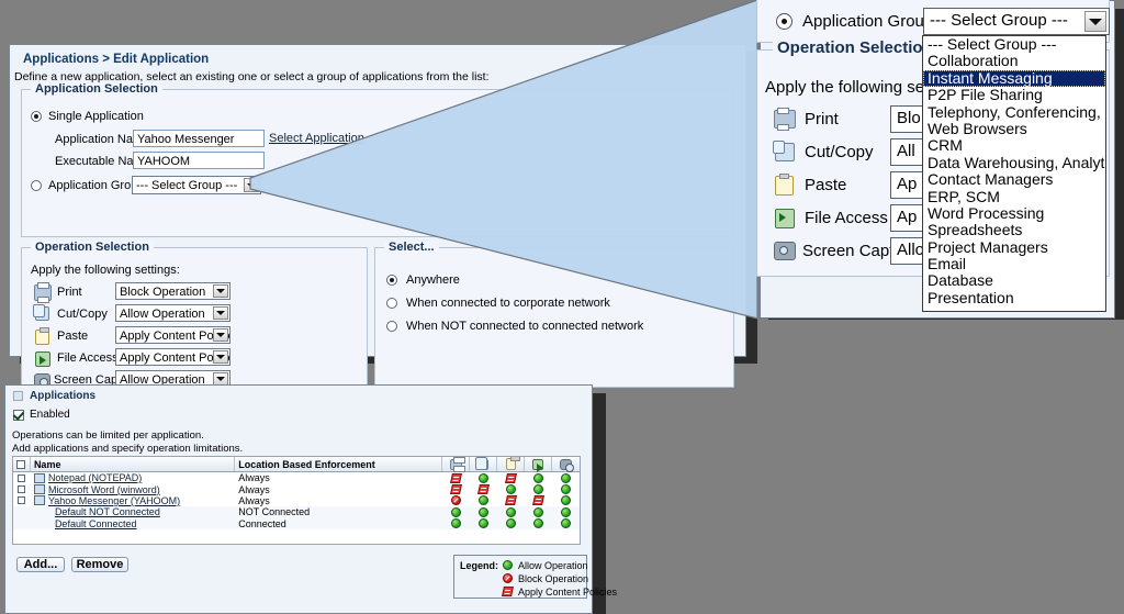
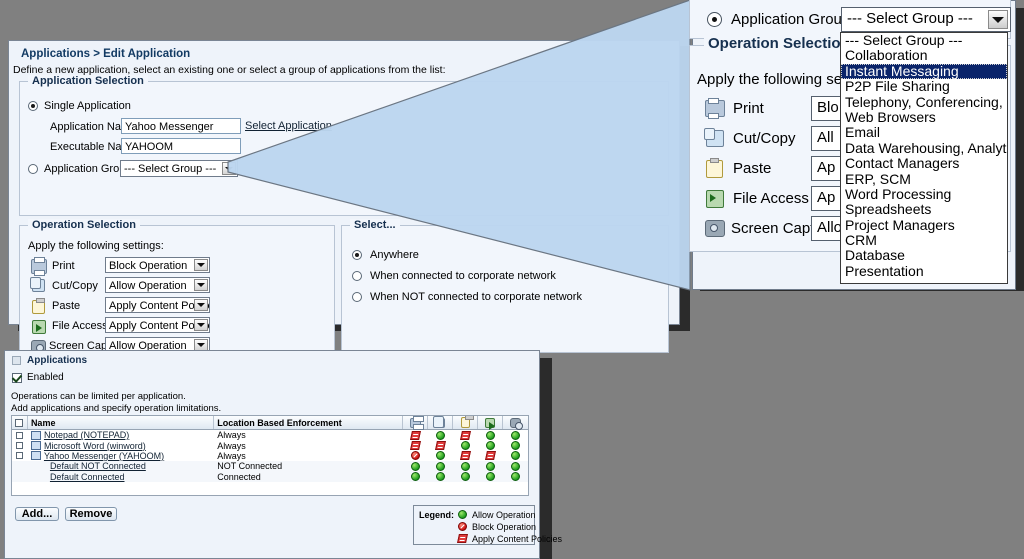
  Applications > Edit Application
  Define a new application, select an existing one or select a group of applications from the list:
  Application Selection
  Single Application
  Application Na
  Yahoo Messenger
  Select Application
  Executable Na
  YAHOOM
  Application Gro
  --- Select Group ---
  Operation Selection
  Apply the following settings:
  Print
  Block Operation
  Cut/Copy
  Allow Operation
  Paste
  Apply Content Po
  File Acces
  Apply Content Po
  Allow Operation
  Select...
  Anywhere
  When connected to corporate network
- When NOT connected to connected network
+ When NOT connected to corporate network
  Application Grou
  --- Select Group ---
  Operation Selectio
  Apply the following se
  Print
  Blo
  Cut/Copy
  All
  Paste
  Ap
  File Access
  Ap
  Allo
  --- Select Group ---
  Collaboration
  Instant Messaging
  P2P File Sharing
  Telephony, Conferencing,
  Web Browsers
- CRM
+ Email
  Data Warehousing, Analyt
  Contact Managers
  ERP, SCM
  Word Processing
  Spreadsheets
  Project Managers
- Email
+ CRM
  Database
  Presentation
  Applications
  Enabled
  Operations can be limited per application.
  Add applications and specify operation limitations.
  Name
  Location Based Enforcement
  Notepad (NOTEPAD)
  Always
  Microsoft Word (winword)
  Always
  Yahoo Messenger (YAHOOM)
  Always
  Default NOT Connected
  NOT Connected
  Default Connected
  Connected
  Add...
  Remove
  Legend:
  Allow Operation
  Block Operation
  Apply Content Policies
